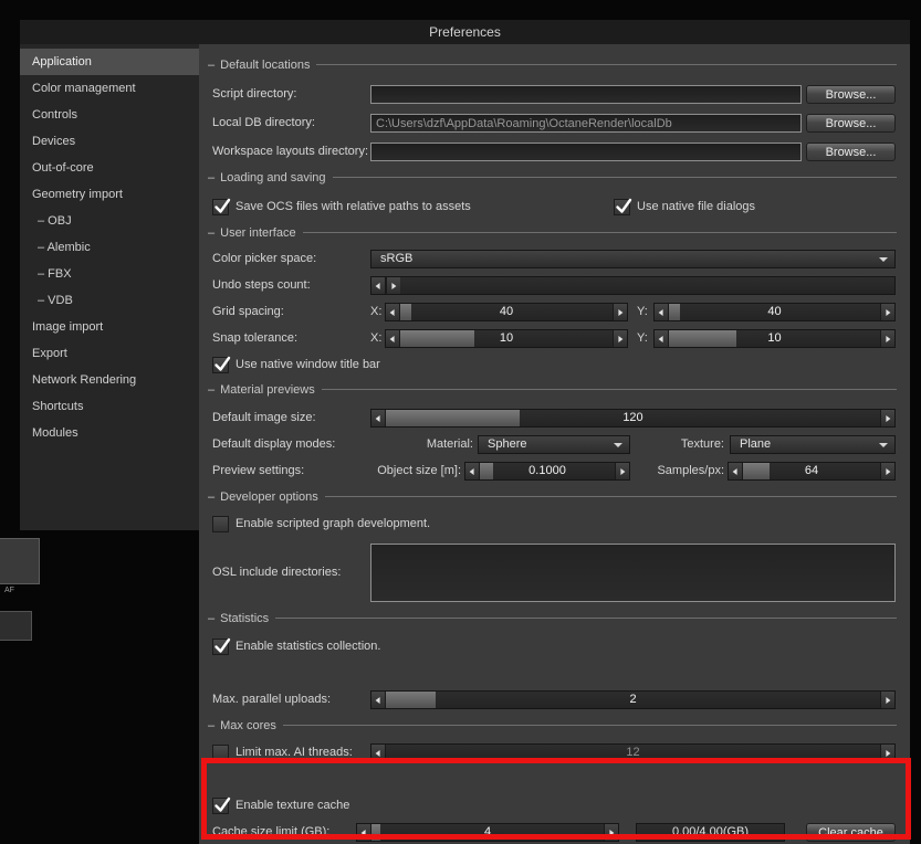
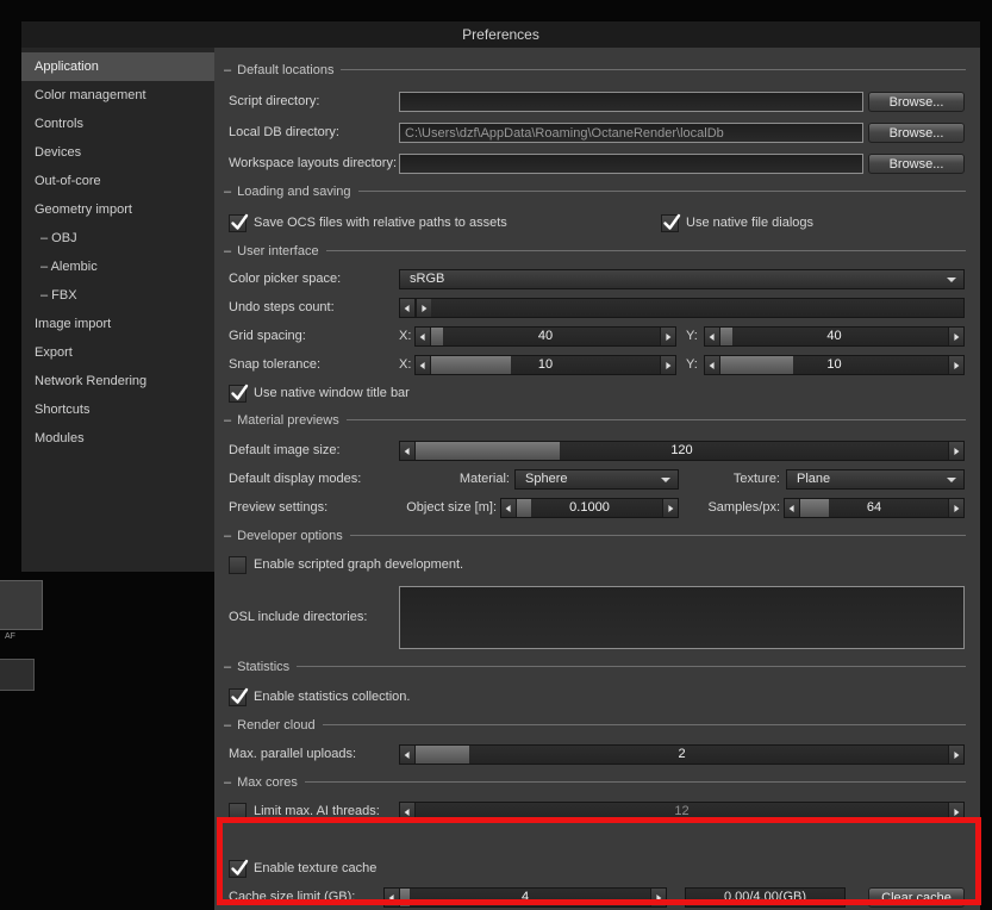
  Preferences
  Application
  Color management
  Controls
  Devices
  Out-of-core
  Geometry import
  – OBJ
  – Alembic
  – FBX
- – VDB
  Image import
  Export
  Network Rendering
  Shortcuts
  Modules
  Default locations
  Script directory:
  Browse...
  Local DB directory:
  C:\Users\dzf\AppData\Roaming\OctaneRender\localDb
  Browse...
  Workspace layouts directory:
  Browse...
  Loading and saving
  Save OCS files with relative paths to assets
  Use native file dialogs
  User interface
  Color picker space:
  sRGB
  Undo steps count:
  Grid spacing:
  X:
  40
  Y:
  40
  Snap tolerance:
  X:
  10
  Y:
  10
  Use native window title bar
  Material previews
  Default image size:
  120
  Default display modes:
  Material:
  Sphere
  Texture:
  Plane
  Preview settings:
  Object size [m]:
  0.1000
  Samples/px:
  64
  Developer options
  Enable scripted graph development.
  OSL include directories:
  Statistics
  Enable statistics collection.
+ Render cloud
  Max. parallel uploads:
  2
  Max cores
  Limit max. AI threads:
  12
  Enable texture cache
  Cache size limit (GB):
  4
  0.00/4.00(GB)
  Clear cache
